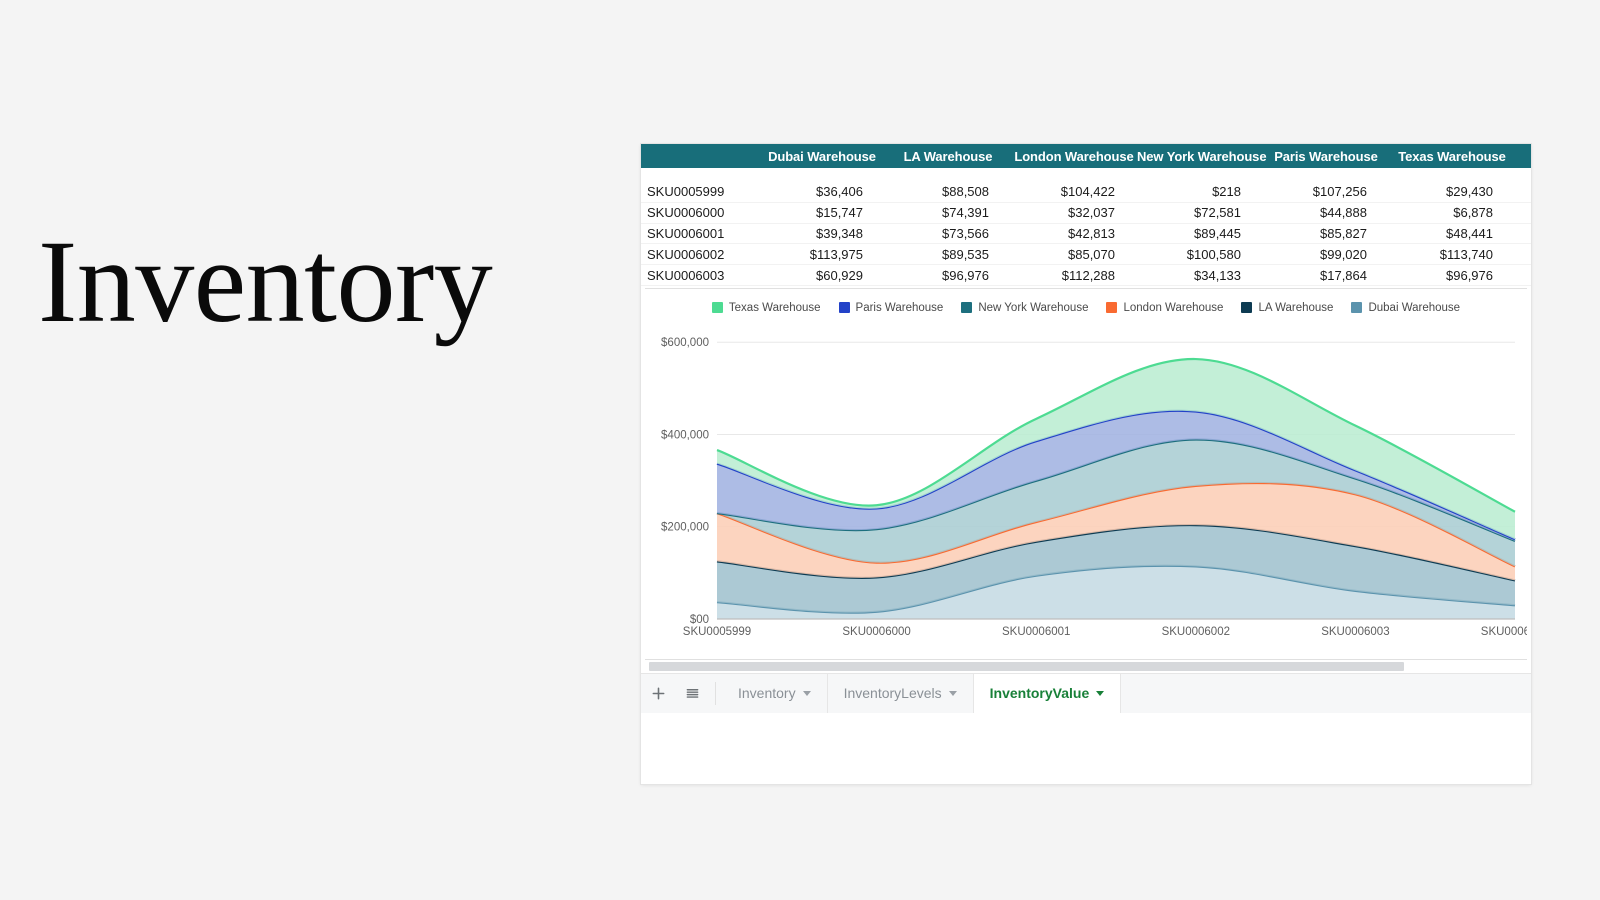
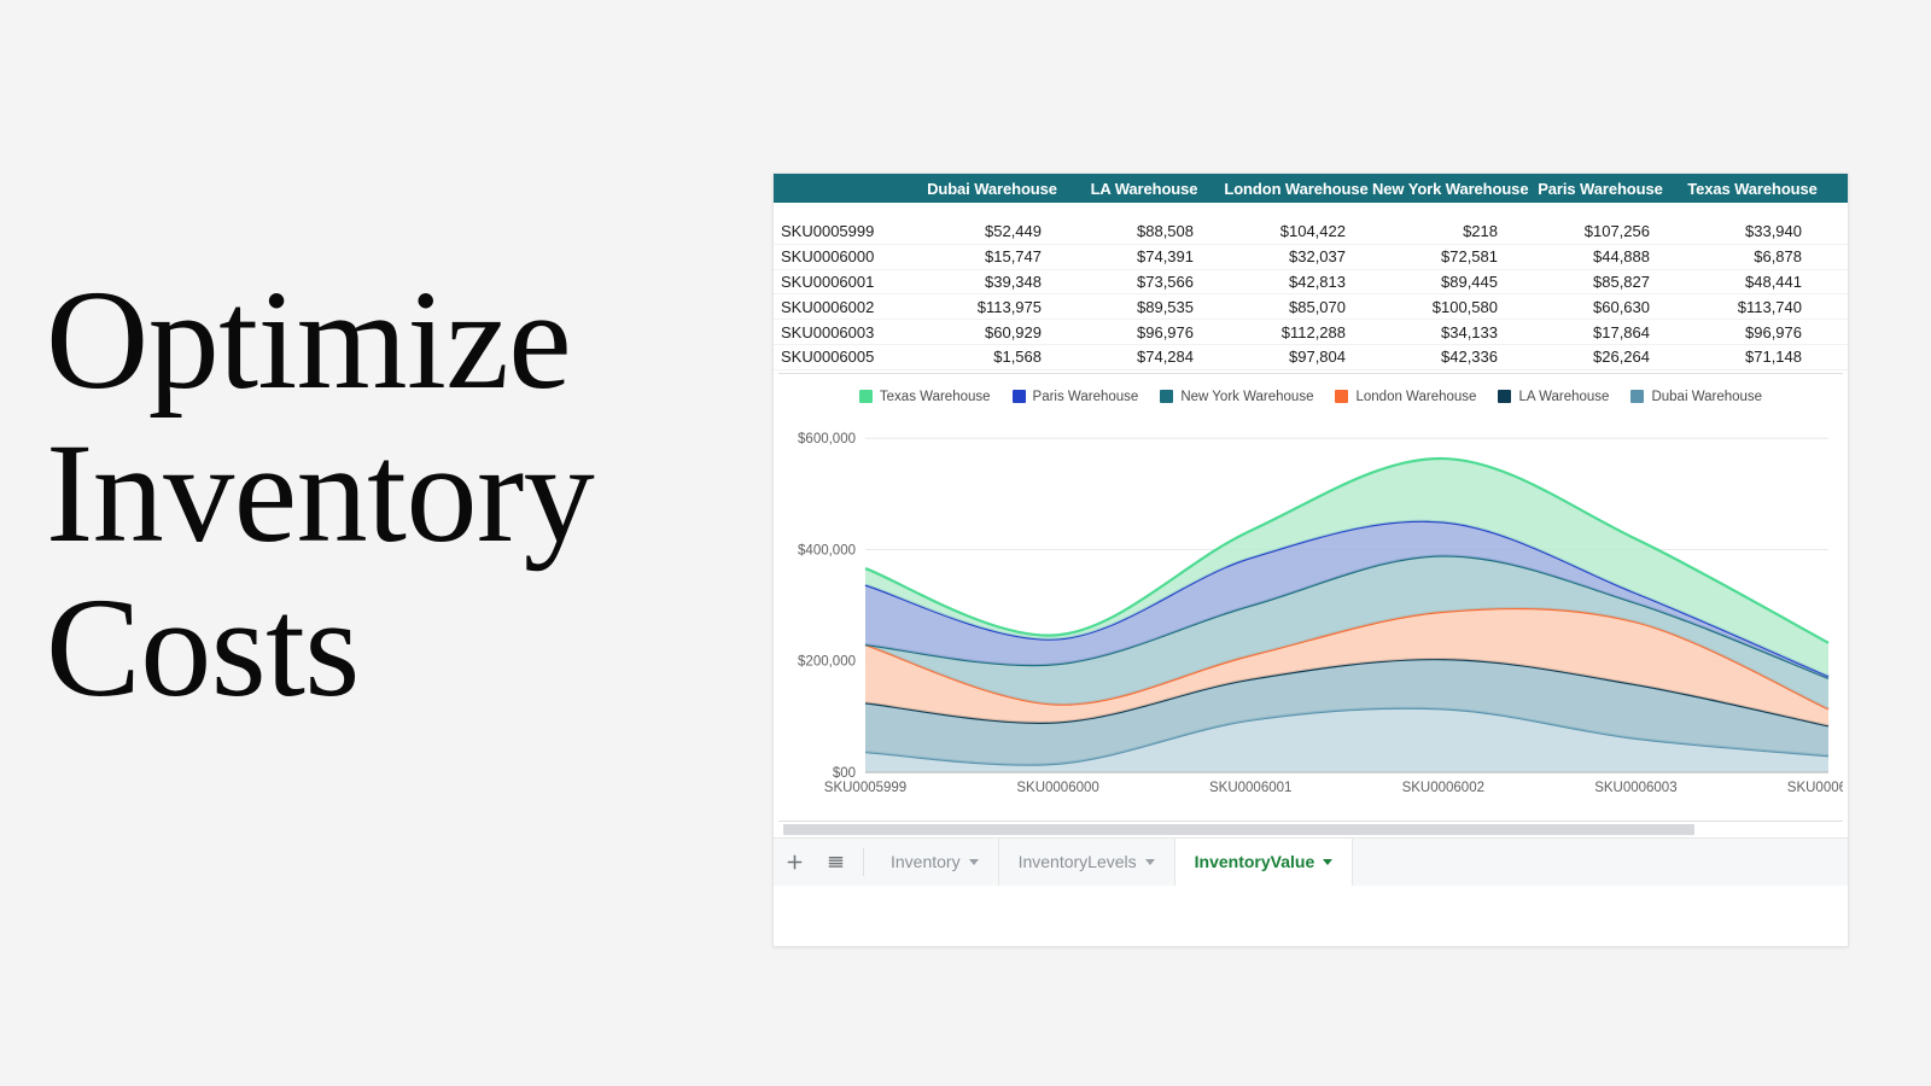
+ Optimize
  Inventory
+ Costs
  Dubai Warehouse
  LA Warehouse
  London Warehouse
  New York Warehouse
  Paris Warehouse
  Texas Warehouse
  SKU0005999
- $36,406
+ $52,449
  $88,508
  $104,422
  $218
  $107,256
- $29,430
+ $33,940
  SKU0006000
  $15,747
  $74,391
  $32,037
  $72,581
  $44,888
  $6,878
  SKU0006001
  $39,348
  $73,566
  $42,813
  $89,445
  $85,827
  $48,441
  SKU0006002
  $113,975
  $89,535
  $85,070
  $100,580
- $99,020
+ $60,630
  $113,740
  SKU0006003
  $60,929
  $96,976
  $112,288
  $34,133
  $17,864
  $96,976
+ SKU0006005
+ $1,568
+ $74,284
+ $97,804
+ $42,336
+ $26,264
+ $71,148
  Texas Warehouse
  Paris Warehouse
  New York Warehouse
  London Warehouse
  LA Warehouse
  Dubai Warehouse
  $00
  $200,000
  $400,000
  $600,000
  SKU0005999
  SKU0006000
  SKU0006001
  SKU0006002
  SKU0006003
  SKU0006
  Inventory
  InventoryLevels
  InventoryValue
